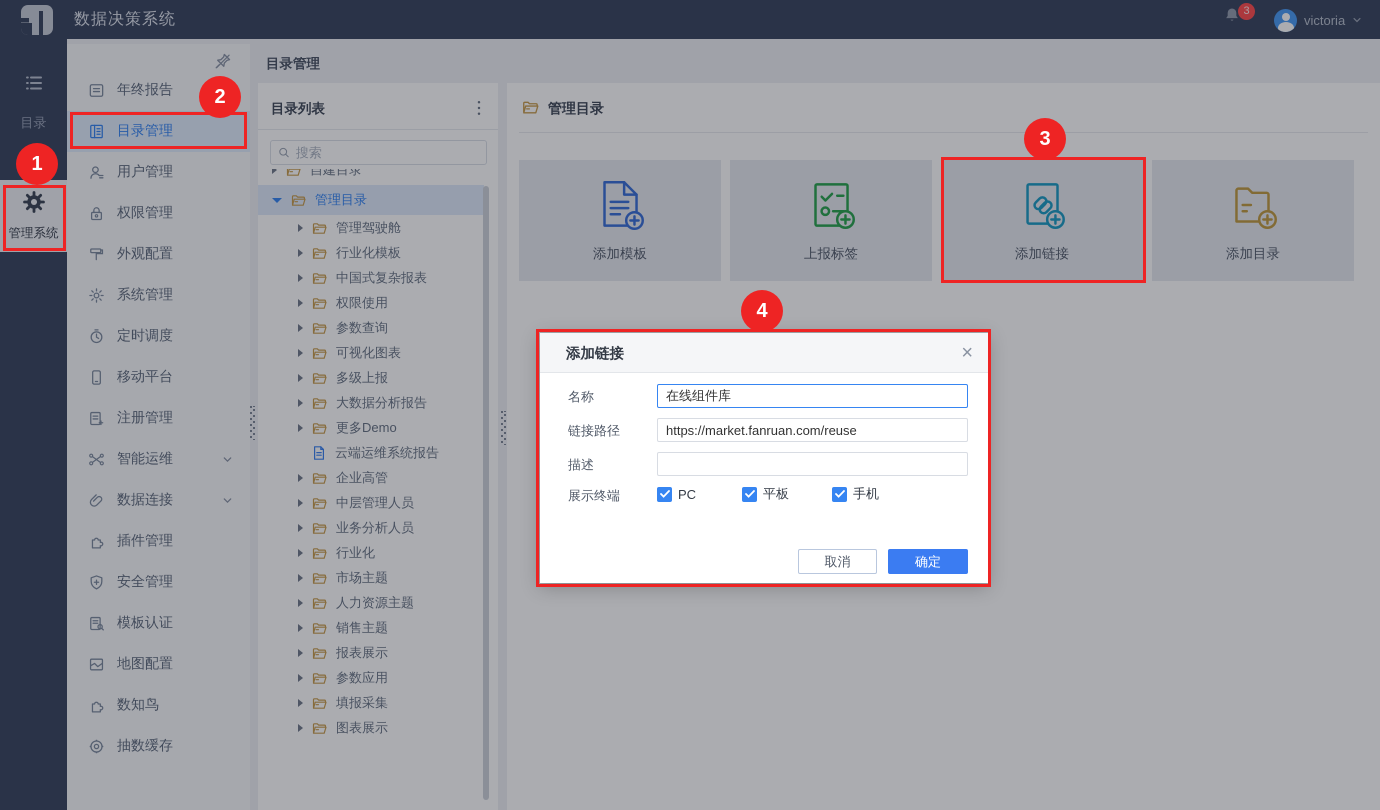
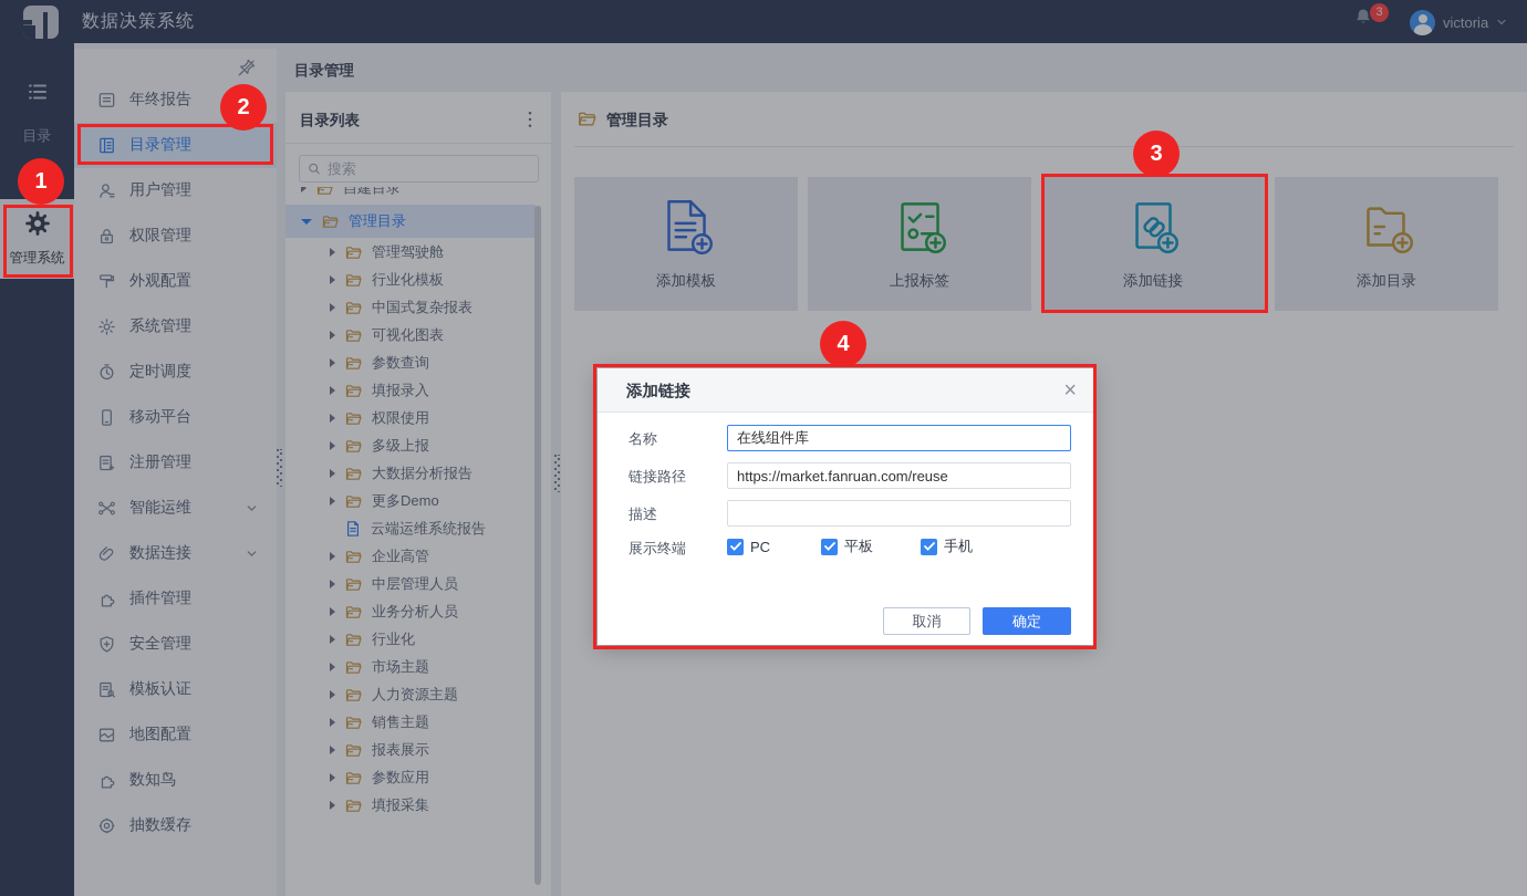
  数据决策系统
  3
  victoria
  目录
  管理系统
  年终报告
  目录管理
  用户管理
  权限管理
  外观配置
  系统管理
  定时调度
  移动平台
  注册管理
  智能运维
  数据连接
  插件管理
  安全管理
  模板认证
  地图配置
  数知鸟
  抽数缓存
  目录管理
  目录列表
  搜索
  自建目录
  管理目录
  管理驾驶舱
  行业化模板
  中国式复杂报表
- 权限使用
+ 可视化图表
  参数查询
+ 填报录入
- 可视化图表
+ 权限使用
  多级上报
  大数据分析报告
  更多Demo
  云端运维系统报告
  企业高管
  中层管理人员
  业务分析人员
  行业化
  市场主题
  人力资源主题
  销售主题
  报表展示
  参数应用
  填报采集
- 图表展示
  管理目录
  添加模板
  上报标签
  添加链接
  添加目录
  添加链接
  ×
  名称
  在线组件库
  链接路径
  https://market.fanruan.com/reuse
  描述
  展示终端
  PC
  平板
  手机
  取消
  确定
  1
  2
  3
  4
